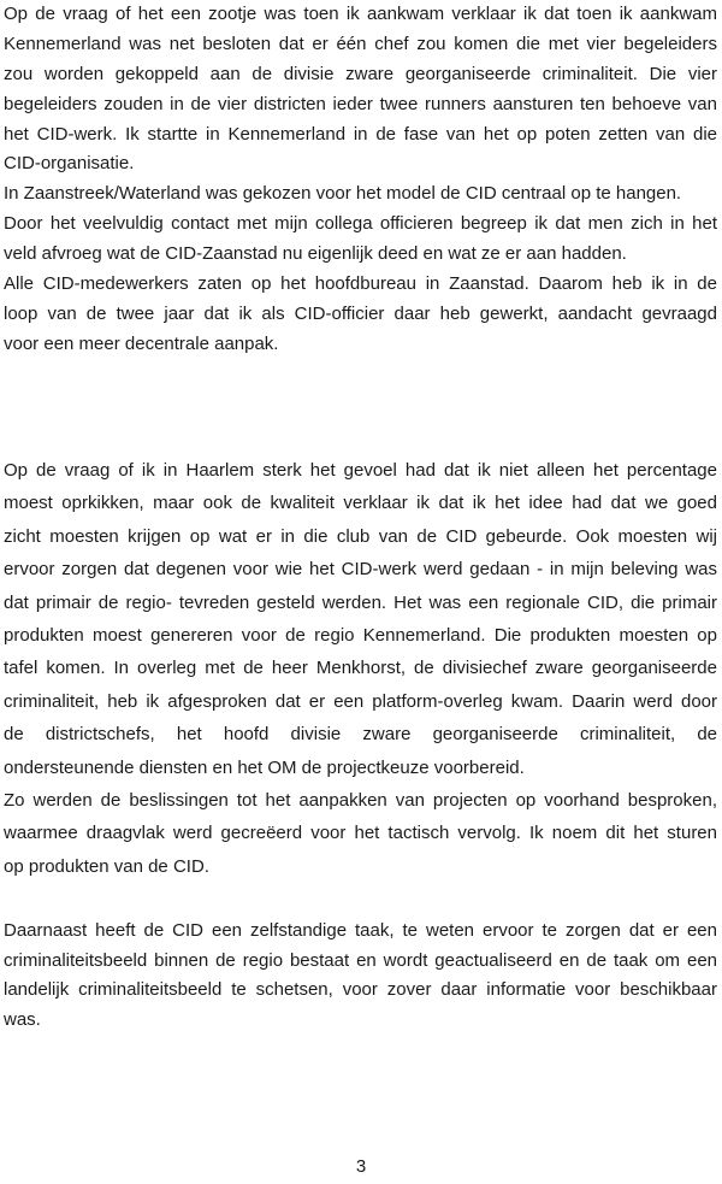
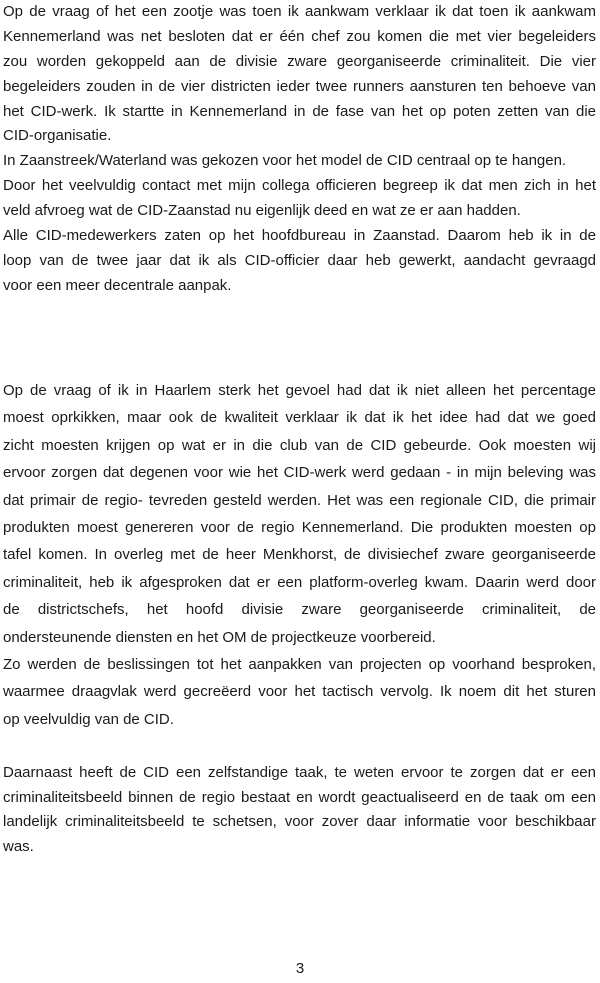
  Op de vraag of het een zootje was toen ik aankwam verklaar ik dat toen ik aankwam
  Kennemerland was net besloten dat er één chef zou komen die met vier begeleiders
  zou worden gekoppeld aan de divisie zware georganiseerde criminaliteit. Die vier
  begeleiders zouden in de vier districten ieder twee runners aansturen ten behoeve van
  het CID-werk. Ik startte in Kennemerland in de fase van het op poten zetten van die
  CID-organisatie.
  In Zaanstreek/Waterland was gekozen voor het model de CID centraal op te hangen.
  Door het veelvuldig contact met mijn collega officieren begreep ik dat men zich in het
  veld afvroeg wat de CID-Zaanstad nu eigenlijk deed en wat ze er aan hadden.
  Alle CID-medewerkers zaten op het hoofdbureau in Zaanstad. Daarom heb ik in de
  loop van de twee jaar dat ik als CID-officier daar heb gewerkt, aandacht gevraagd
  voor een meer decentrale aanpak.
  Op de vraag of ik in Haarlem sterk het gevoel had dat ik niet alleen het percentage
  moest oprkikken, maar ook de kwaliteit verklaar ik dat ik het idee had dat we goed
  zicht moesten krijgen op wat er in die club van de CID gebeurde. Ook moesten wij
  ervoor zorgen dat degenen voor wie het CID-werk werd gedaan - in mijn beleving was
  dat primair de regio- tevreden gesteld werden. Het was een regionale CID, die primair
  produkten moest genereren voor de regio Kennemerland. Die produkten moesten op
  tafel komen. In overleg met de heer Menkhorst, de divisiechef zware georganiseerde
  criminaliteit, heb ik afgesproken dat er een platform-overleg kwam. Daarin werd door
  de districtschefs, het hoofd divisie zware georganiseerde criminaliteit, de
  ondersteunende diensten en het OM de projectkeuze voorbereid.
  Zo werden de beslissingen tot het aanpakken van projecten op voorhand besproken,
  waarmee draagvlak werd gecreëerd voor het tactisch vervolg. Ik noem dit het sturen
- op produkten van de CID.
+ op veelvuldig van de CID.
  Daarnaast heeft de CID een zelfstandige taak, te weten ervoor te zorgen dat er een
  criminaliteitsbeeld binnen de regio bestaat en wordt geactualiseerd en de taak om een
  landelijk criminaliteitsbeeld te schetsen, voor zover daar informatie voor beschikbaar
  was.
  3
